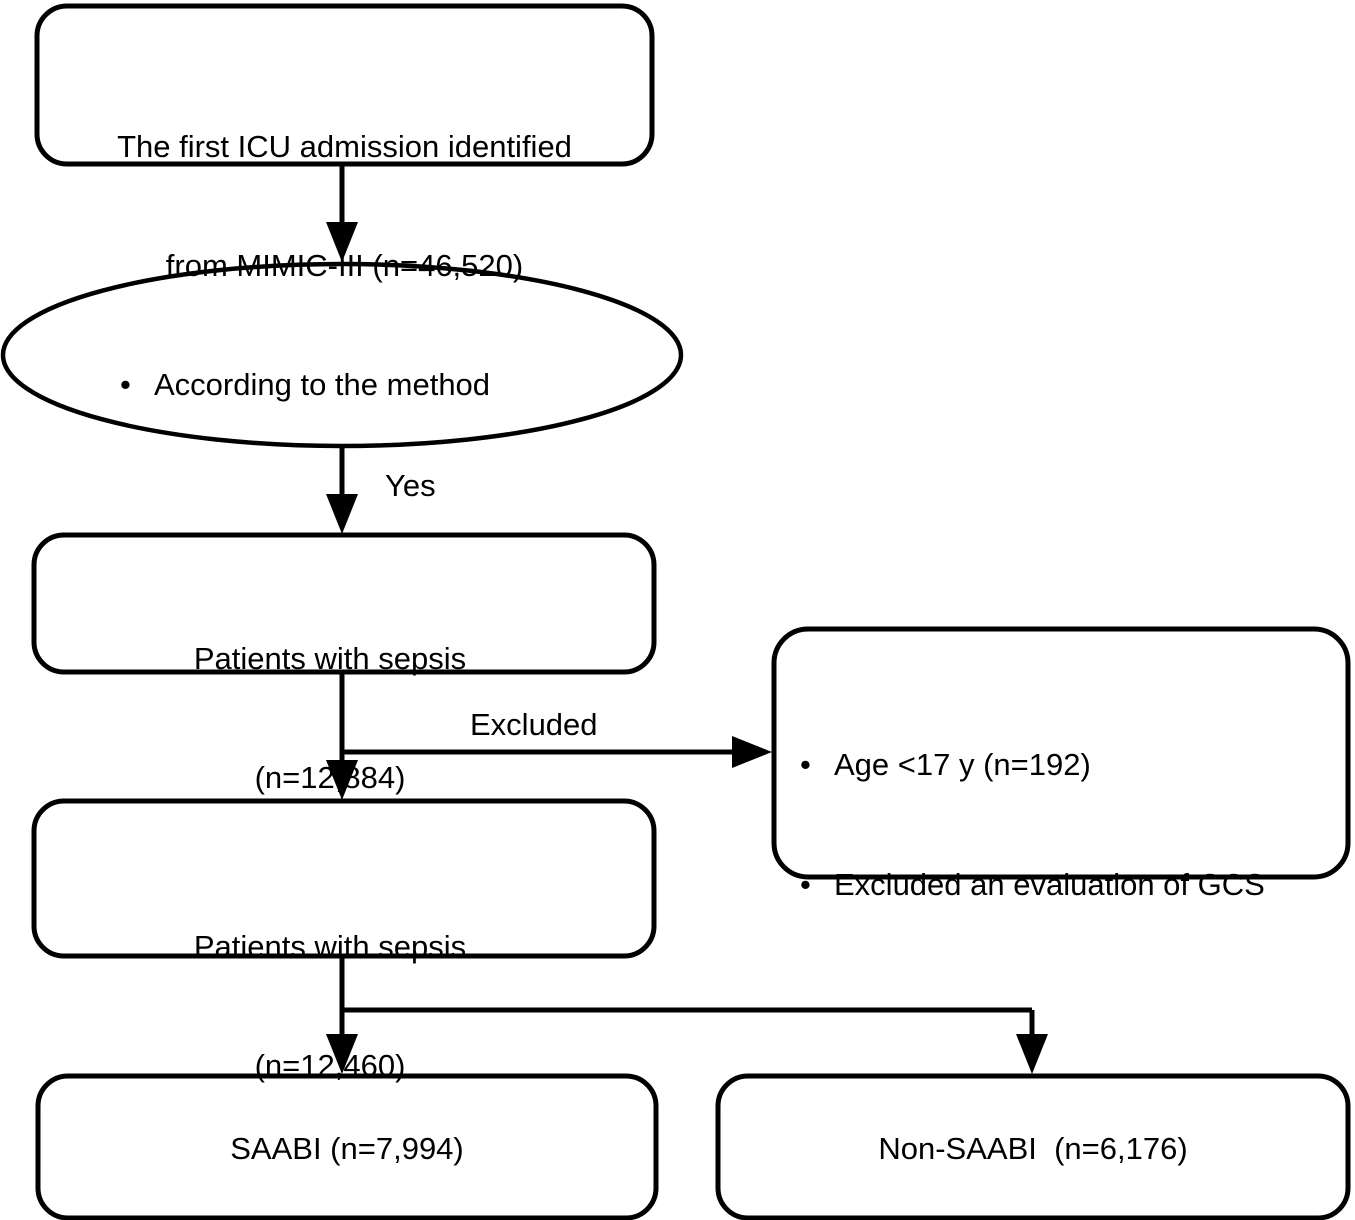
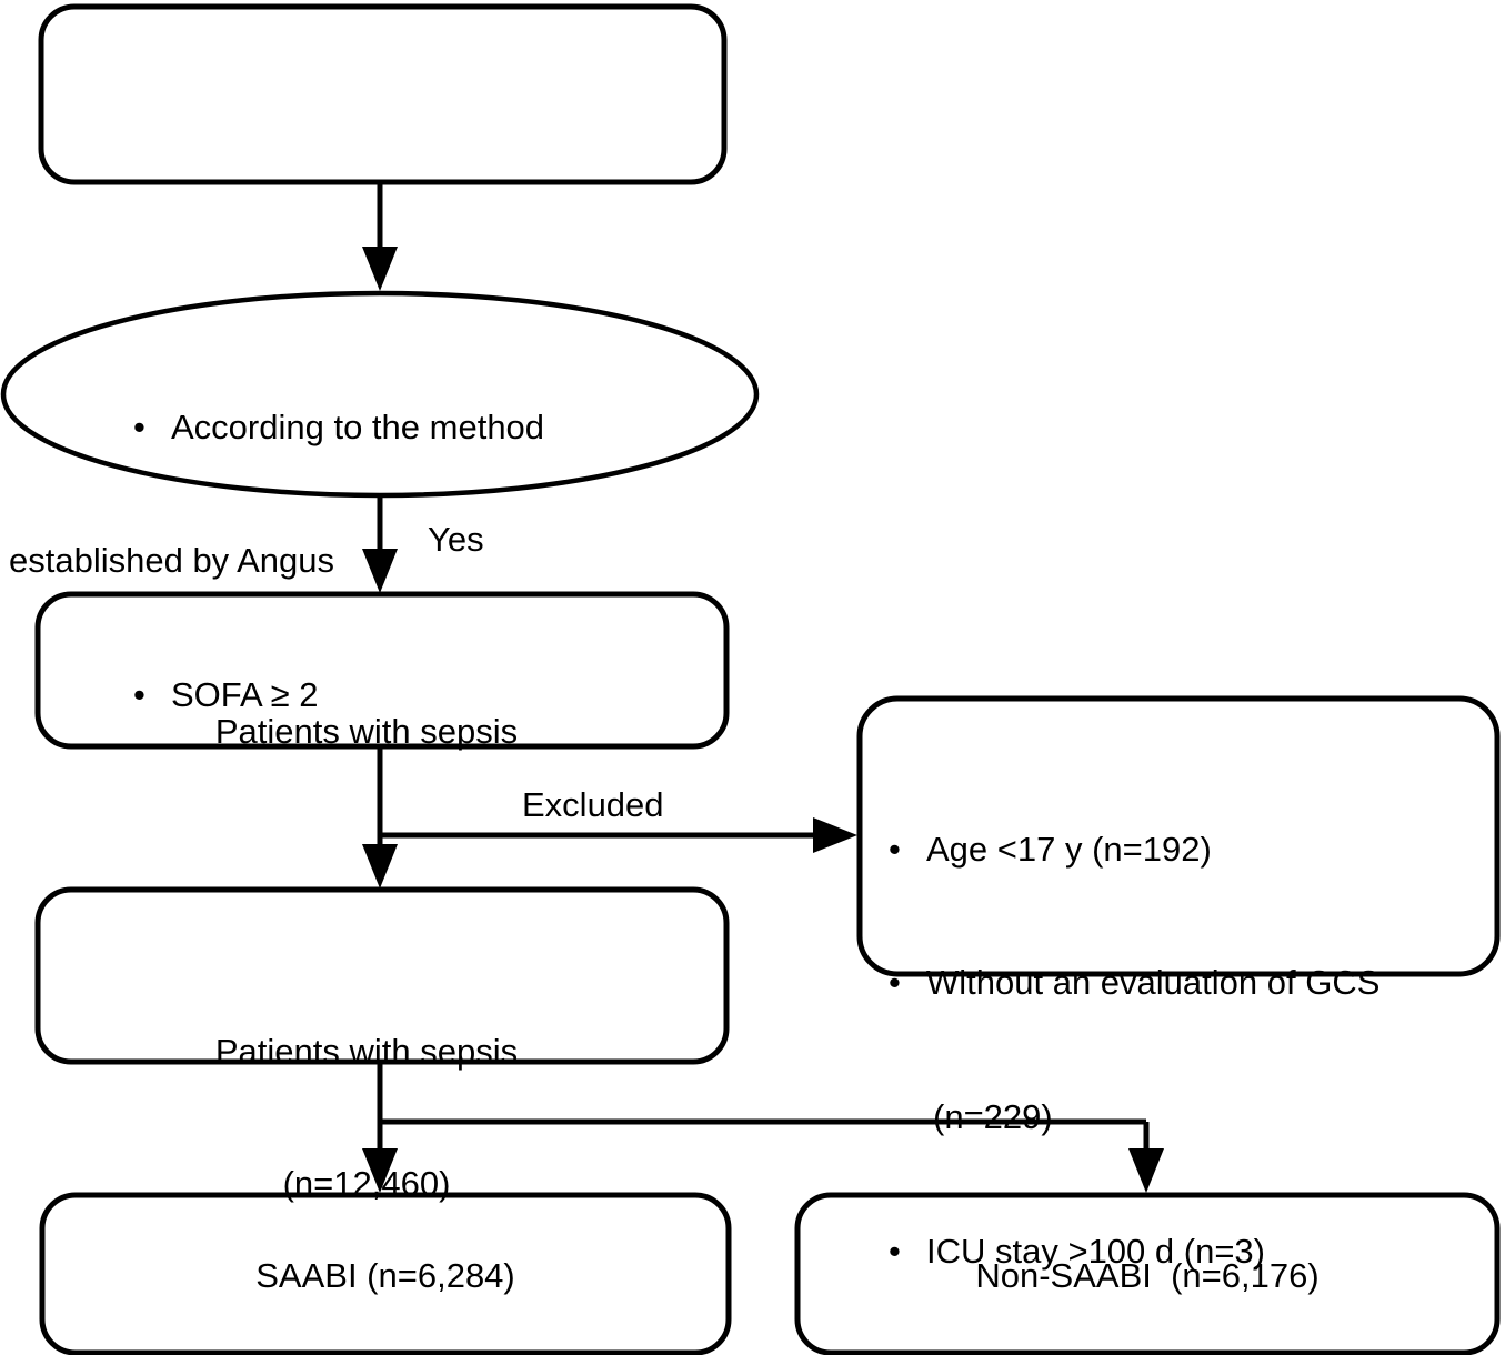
- The first ICU admission identified
- from MIMIC-III (n=46,520)
  • According to the method
+ established by Angus
+ • SOFA ≥ 2
  Yes
  Patients with sepsis
- (n=12,884)
  Excluded
  • Age <17 y (n=192)
- • Excluded an evaluation of GCS
+ • Without an evaluation of GCS
+ (n=229)
+ • ICU stay >100 d (n=3)
  Patients with sepsis
  (n=12,460)
- SAABI (n=7,994)
+ SAABI (n=6,284)
  Non-SAABI (n=6,176)
